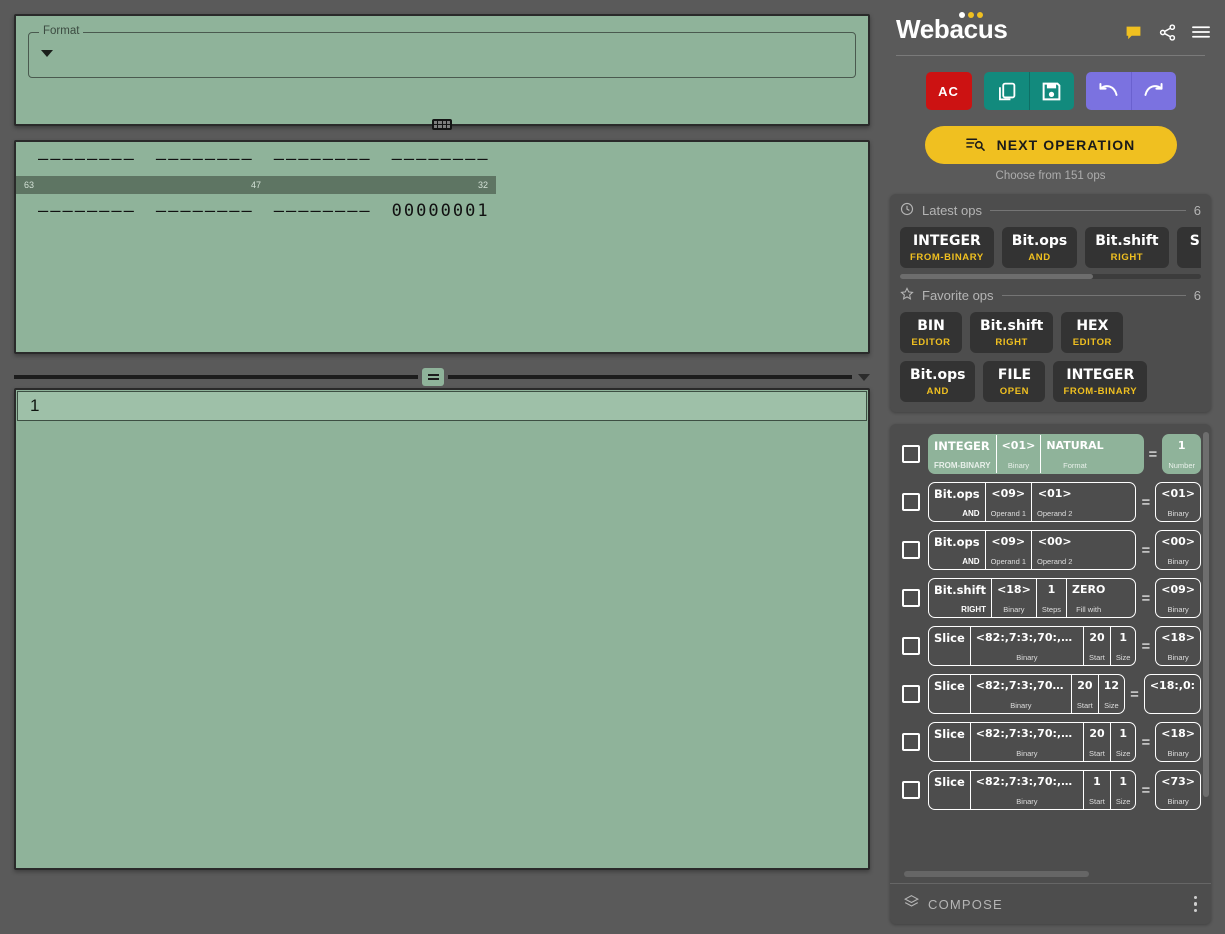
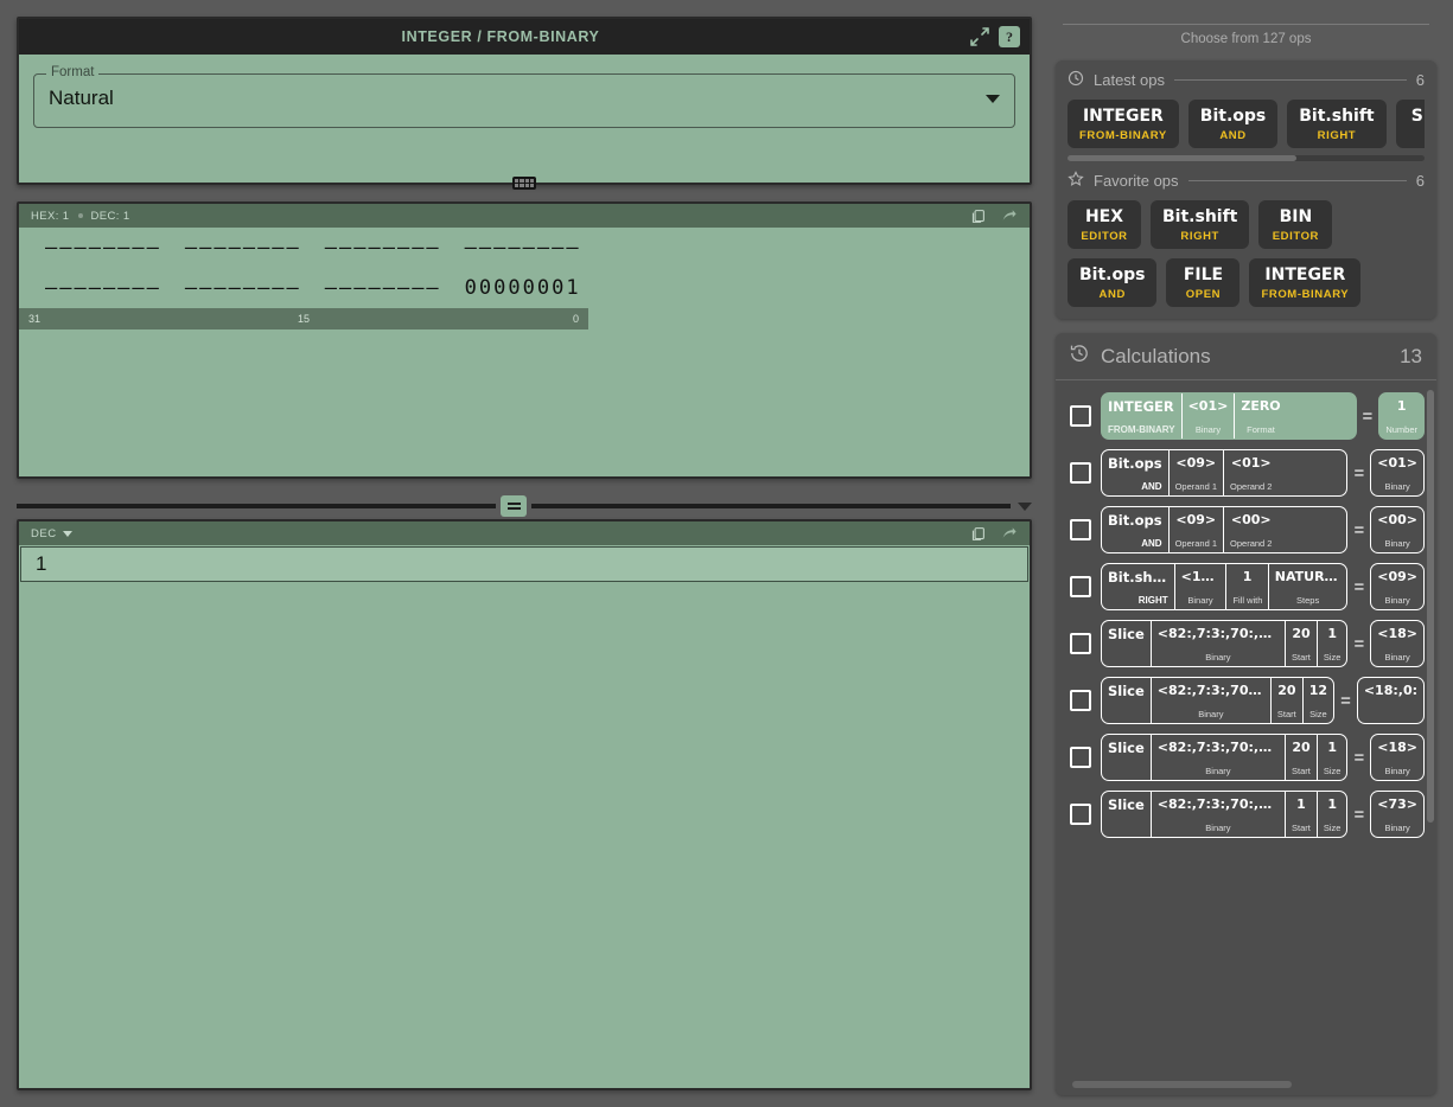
+ INTEGER / FROM-BINARY
+ ?
  Format
+ Natural
+ HEX: 1
+ DEC: 1
  ————————
  ————————
  ————————
  ————————
- 63
- 47
- 32
  ————————
  ————————
  ————————
  00000001
+ 31
+ 15
+ 0
+ DEC
  1
- Webacus
- AC
- NEXT OPERATION
- Choose from 151 ops
+ Choose from 127 ops
  Latest ops
  6
  INTEGER
  FROM-BINARY
  Bit.ops
  AND
  Bit.shift
  RIGHT
  Favorite ops
  6
- BIN
+ HEX
  EDITOR
  Bit.shift
  RIGHT
- HEX
+ BIN
  EDITOR
  Bit.ops
  AND
  FILE
  OPEN
  INTEGER
  FROM-BINARY
+ Calculations
+ 13
  INTEGER
  FROM-BINARY
  <01>
  Binary
- NATURAL
+ ZERO
  Format
  =
  1
  Number
  Bit.ops
  AND
  <09>
  Operand 1
  <01>
  Operand 2
  =
  <01>
  Binary
  Bit.ops
  AND
  <09>
  Operand 1
  <00>
  Operand 2
  =
  <00>
  Binary
  Bit.shift
  RIGHT
  <18>
  Binary
  1
- Steps
+ Fill with
- ZERO
+ NATURAL
- Fill with
+ Steps
  =
  <09>
  Binary
  Slice
  Binary
  20
  Start
  1
  Size
  =
  <18>
  Binary
  Slice
  Binary
  20
  Start
  12
  Size
  =
  <18:,0:
  Slice
  Binary
  20
  Start
  1
  Size
  =
  <18>
  Binary
  Slice
  Binary
  1
  Start
  1
  Size
  =
  <73>
  Binary
- COMPOSE
